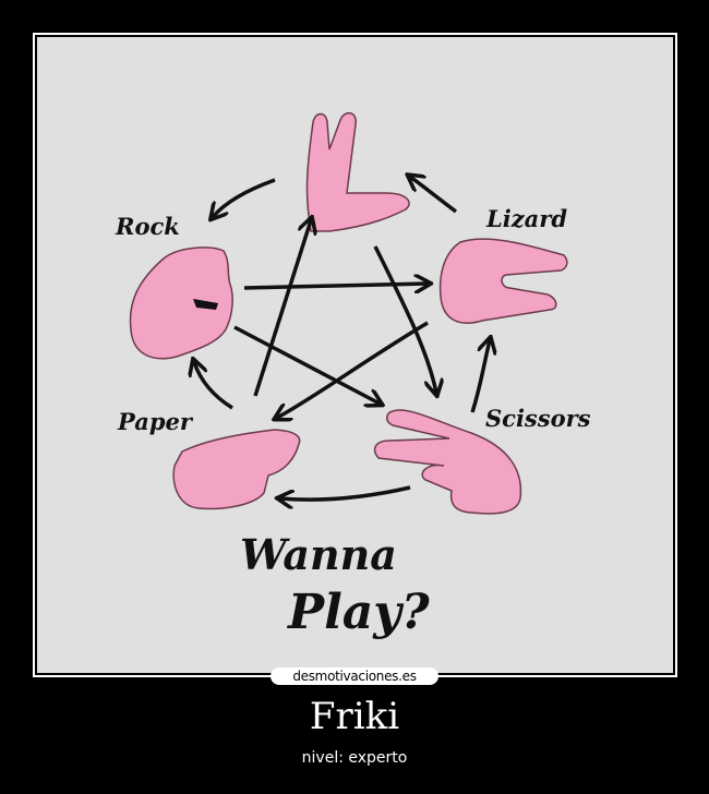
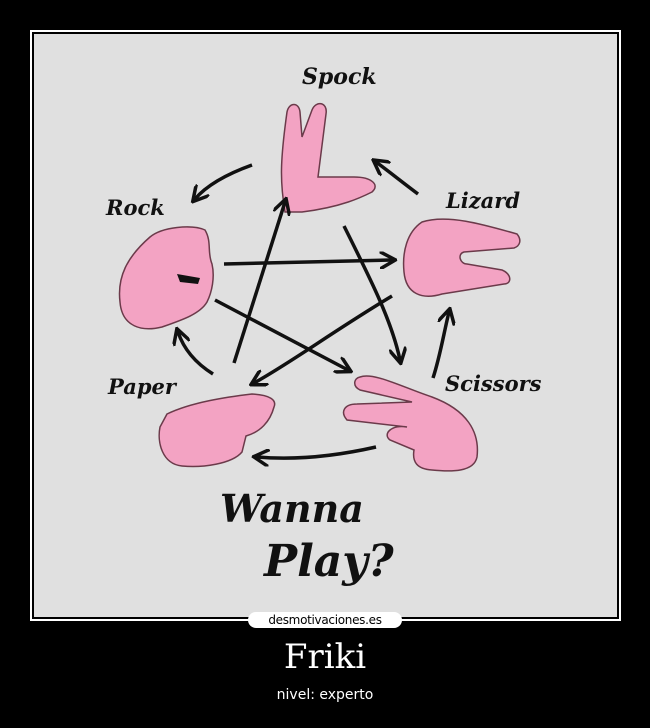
+ Spock
  Rock
  Lizard
  Paper
  Scissors
  Wanna
  Play?
  desmotivaciones.es
  Friki
  nivel: experto
